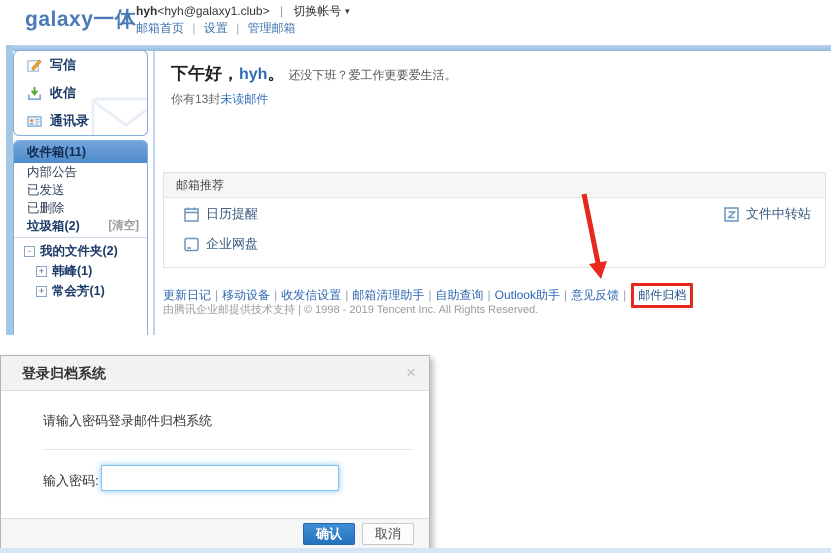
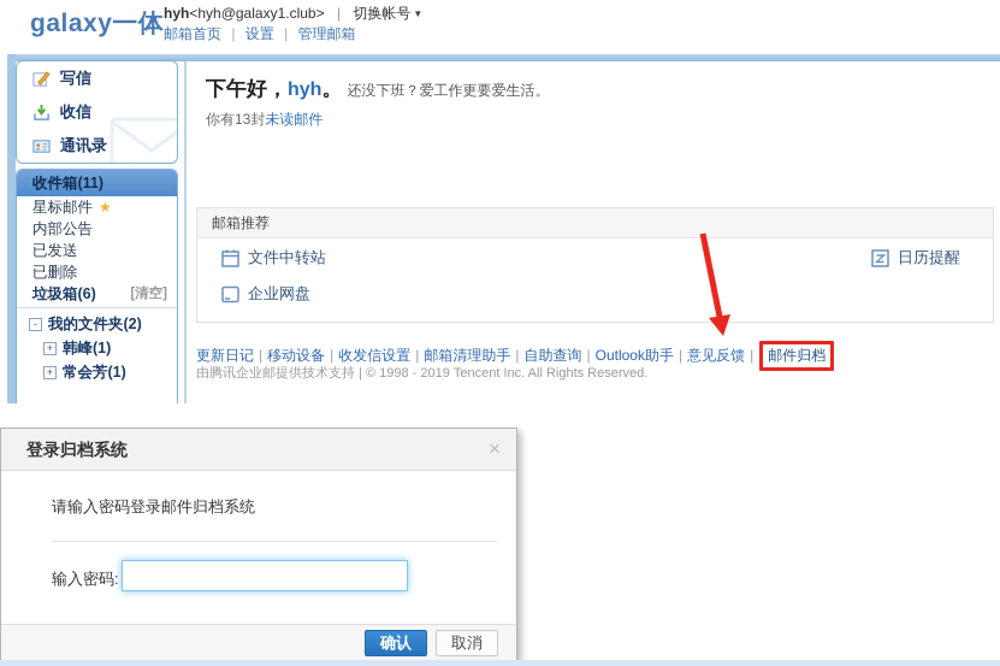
  galaxy一体
  hyh<hyh@galaxy1.club> | 切换帐号 ▼
  邮箱首页 | 设置 | 管理邮箱
  写信
  收信
  通讯录
  收件箱(11)
+ 星标邮件
+ ★
  内部公告
  已发送
  已删除
- 垃圾箱(2)
+ 垃圾箱(6)
  [清空]
  -
  我的文件夹(2)
  +
  韩峰(1)
  +
  常会芳(1)
  下午好，hyh。 还没下班？爱工作更要爱生活。
  你有13封未读邮件
  邮箱推荐
- 日历提醒
+ 文件中转站
  企业网盘
- 文件中转站
+ 日历提醒
  更新日记 | 移动设备 | 收发信设置 | 邮箱清理助手 | 自助查询 | Outlook助手 | 意见反馈 | 邮件归档
  由腾讯企业邮提供技术支持 | © 1998 - 2019 Tencent Inc. All Rights Reserved.
  登录归档系统
  ×
  请输入密码登录邮件归档系统
  输入密码:
  确认
  取消
